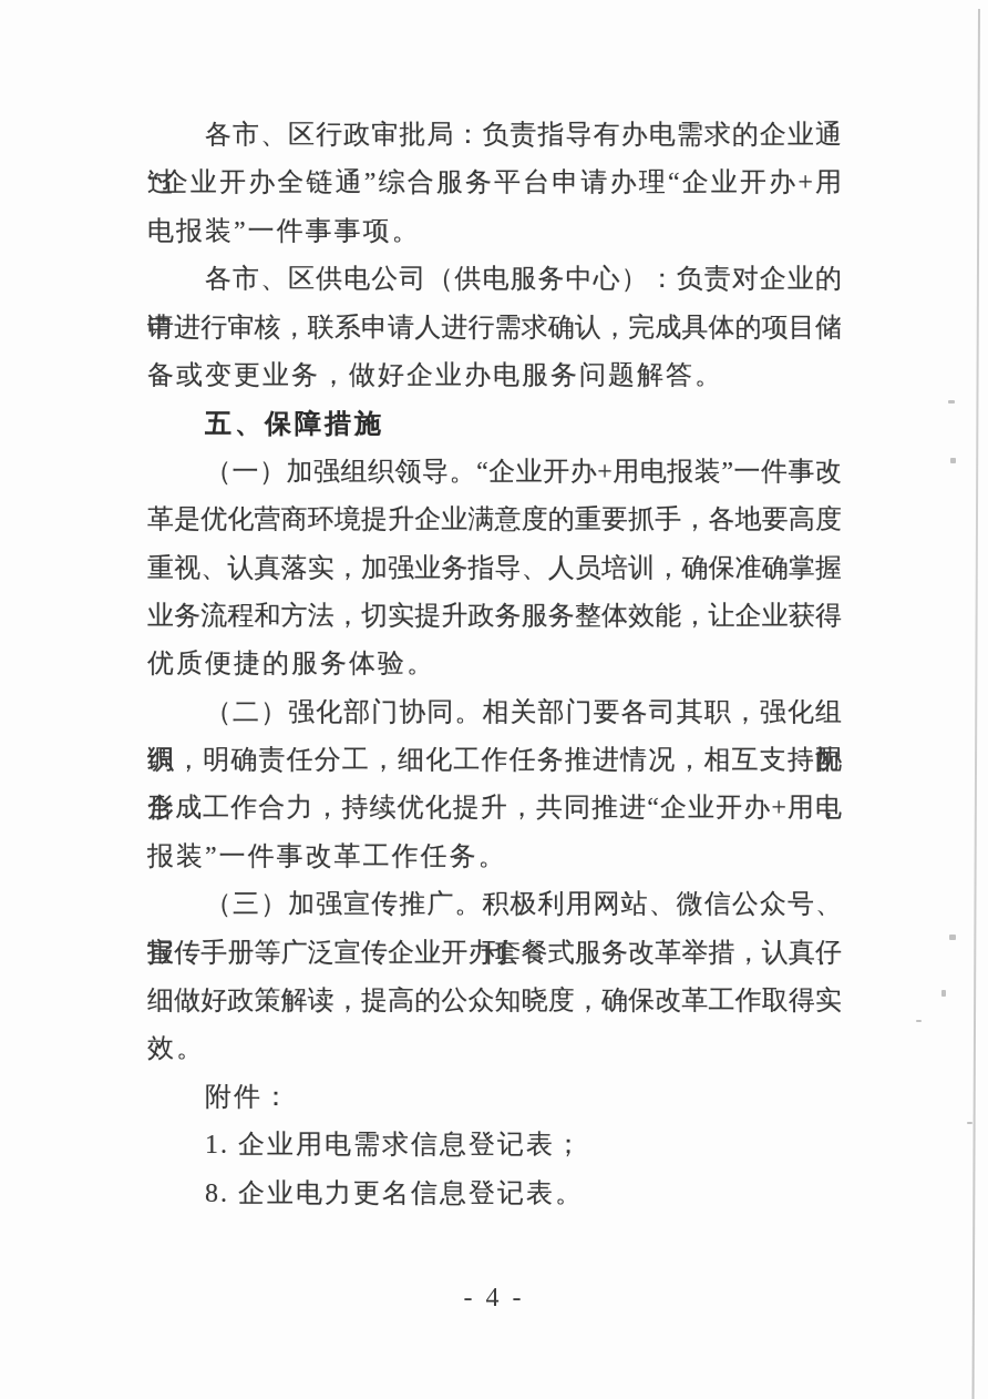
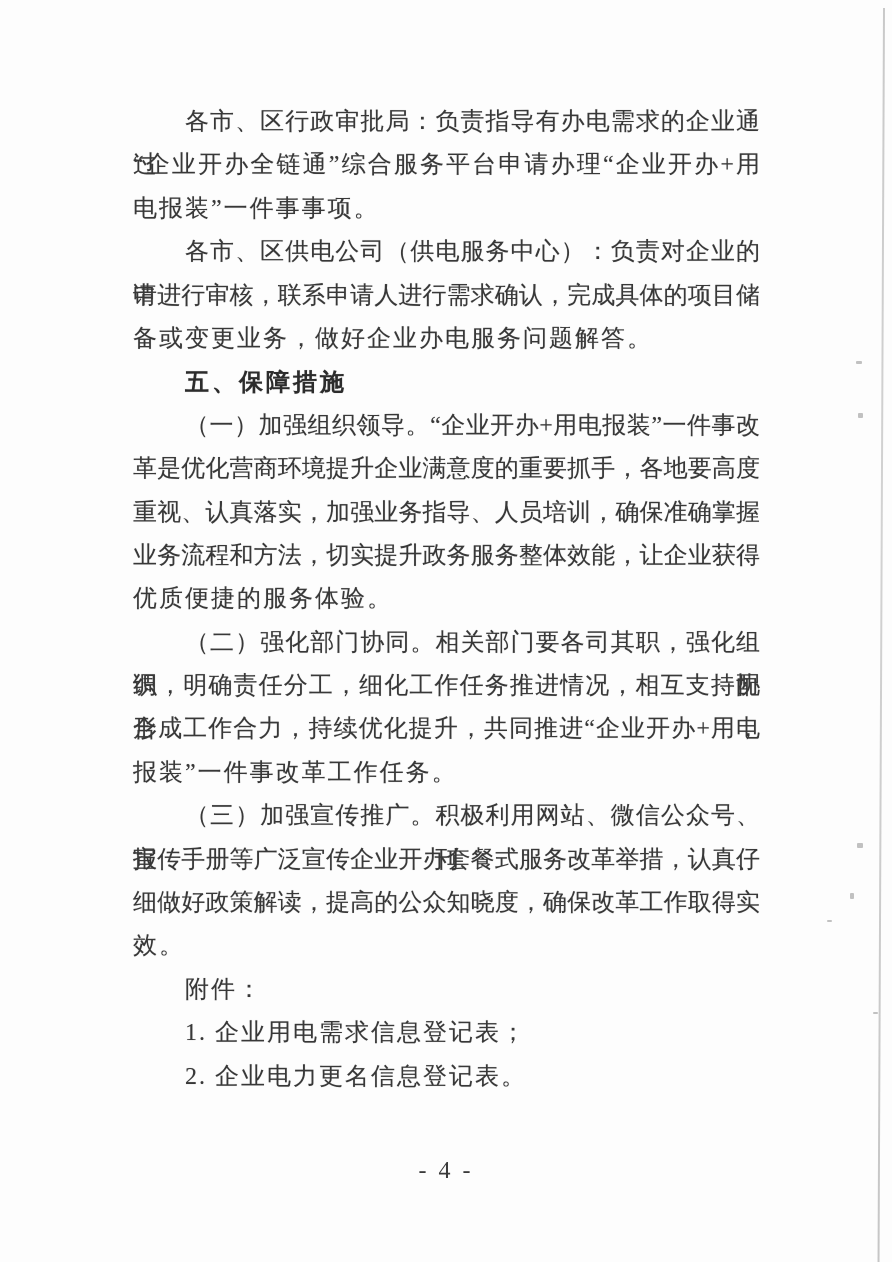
  各市、区行政审批局：负责指导有办电需求的企业通过
  “企业开办全链通”综合服务平台申请办理“企业开办+用
  电报装”一件事事项。
  各市、区供电公司（供电服务中心）：负责对企业的申
  请进行审核，联系申请人进行需求确认，完成具体的项目储
  备或变更业务，做好企业办电服务问题解答。
  五、保障措施
  （一）加强组织领导。“企业开办+用电报装”一件事改
  革是优化营商环境提升企业满意度的重要抓手，各地要高度
  重视、认真落实，加强业务指导、人员培训，确保准确掌握
  业务流程和方法，切实提升政务服务整体效能，让企业获得
  优质便捷的服务体验。
  （二）强化部门协同。相关部门要各司其职，强化组织协
  调，明确责任分工，细化工作任务推进情况，相互支持配合，
  形成工作合力，持续优化提升，共同推进“企业开办+用电
  报装”一件事改革工作任务。
  （三）加强宣传推广。积极利用网站、微信公众号、报刊、
  宣传手册等广泛宣传企业开办套餐式服务改革举措，认真仔
  细做好政策解读，提高的公众知晓度，确保改革工作取得实
  效。
  附件：
  1. 企业用电需求信息登记表；
- 8. 企业电力更名信息登记表。
+ 2. 企业电力更名信息登记表。
  - 4 -
